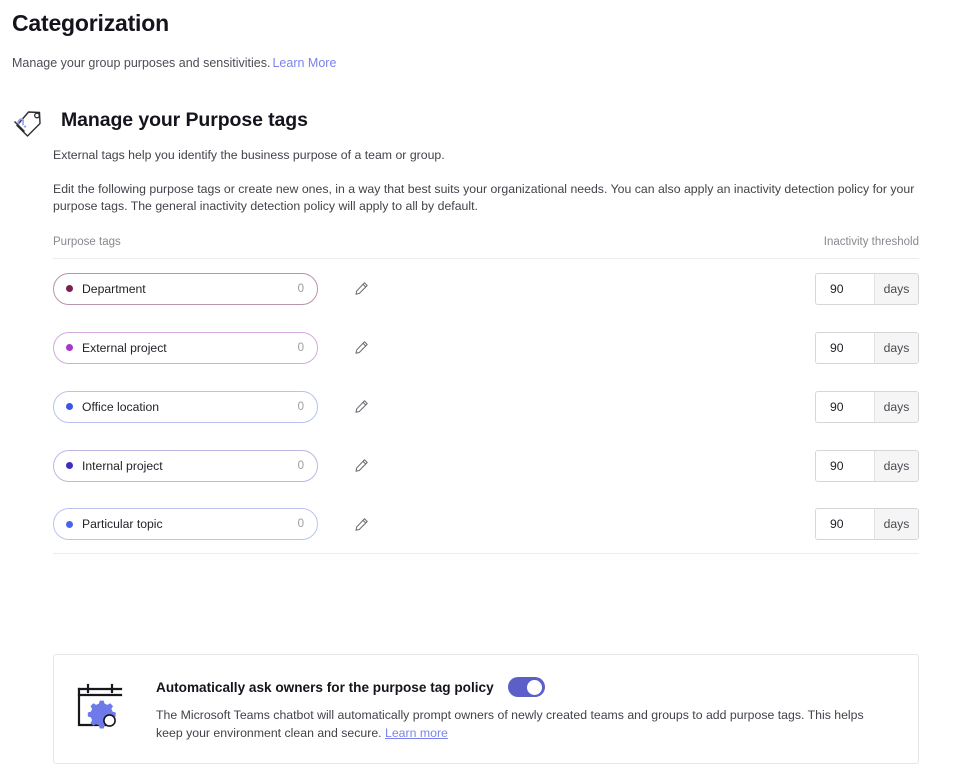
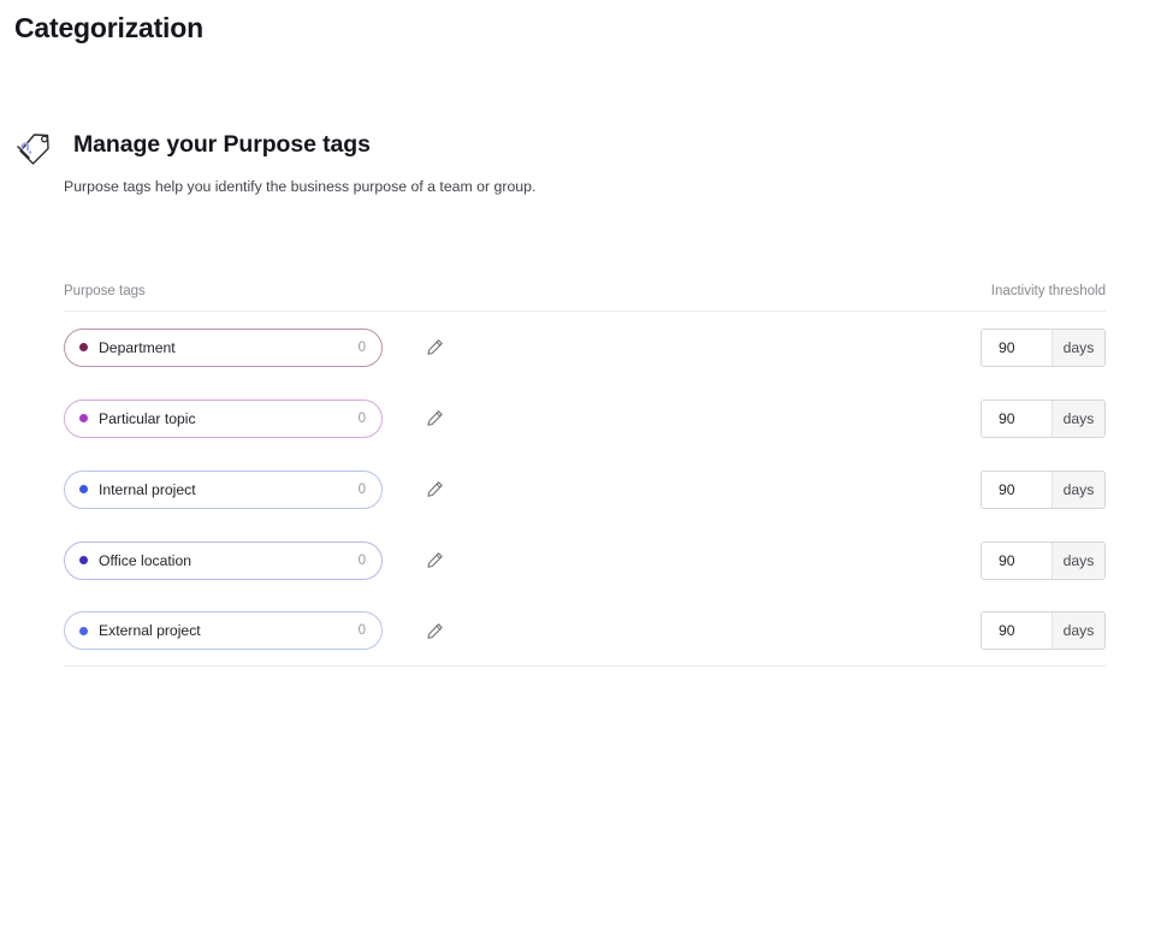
  Categorization
- Manage your group purposes and sensitivities. Learn More
  Manage your Purpose tags
- External tags help you identify the business purpose of a team or group.
+ Purpose tags help you identify the business purpose of a team or group.
- Edit the following purpose tags or create new ones, in a way that best suits your organizational needs. You can also apply an inactivity detection policy for your purpose tags. The general inactivity detection policy will apply to all by default.
  Purpose tags
  Inactivity threshold
  Department
  0
  90
  days
- External project
+ Particular topic
  0
  90
  days
- Office location
+ Internal project
  0
  90
  days
- Internal project
+ Office location
  0
  90
  days
- Particular topic
+ External project
  0
  90
  days
- Automatically ask owners for the purpose tag policy
- The Microsoft Teams chatbot will automatically prompt owners of newly created teams and groups to add purpose tags. This helps keep your environment clean and secure. Learn more
